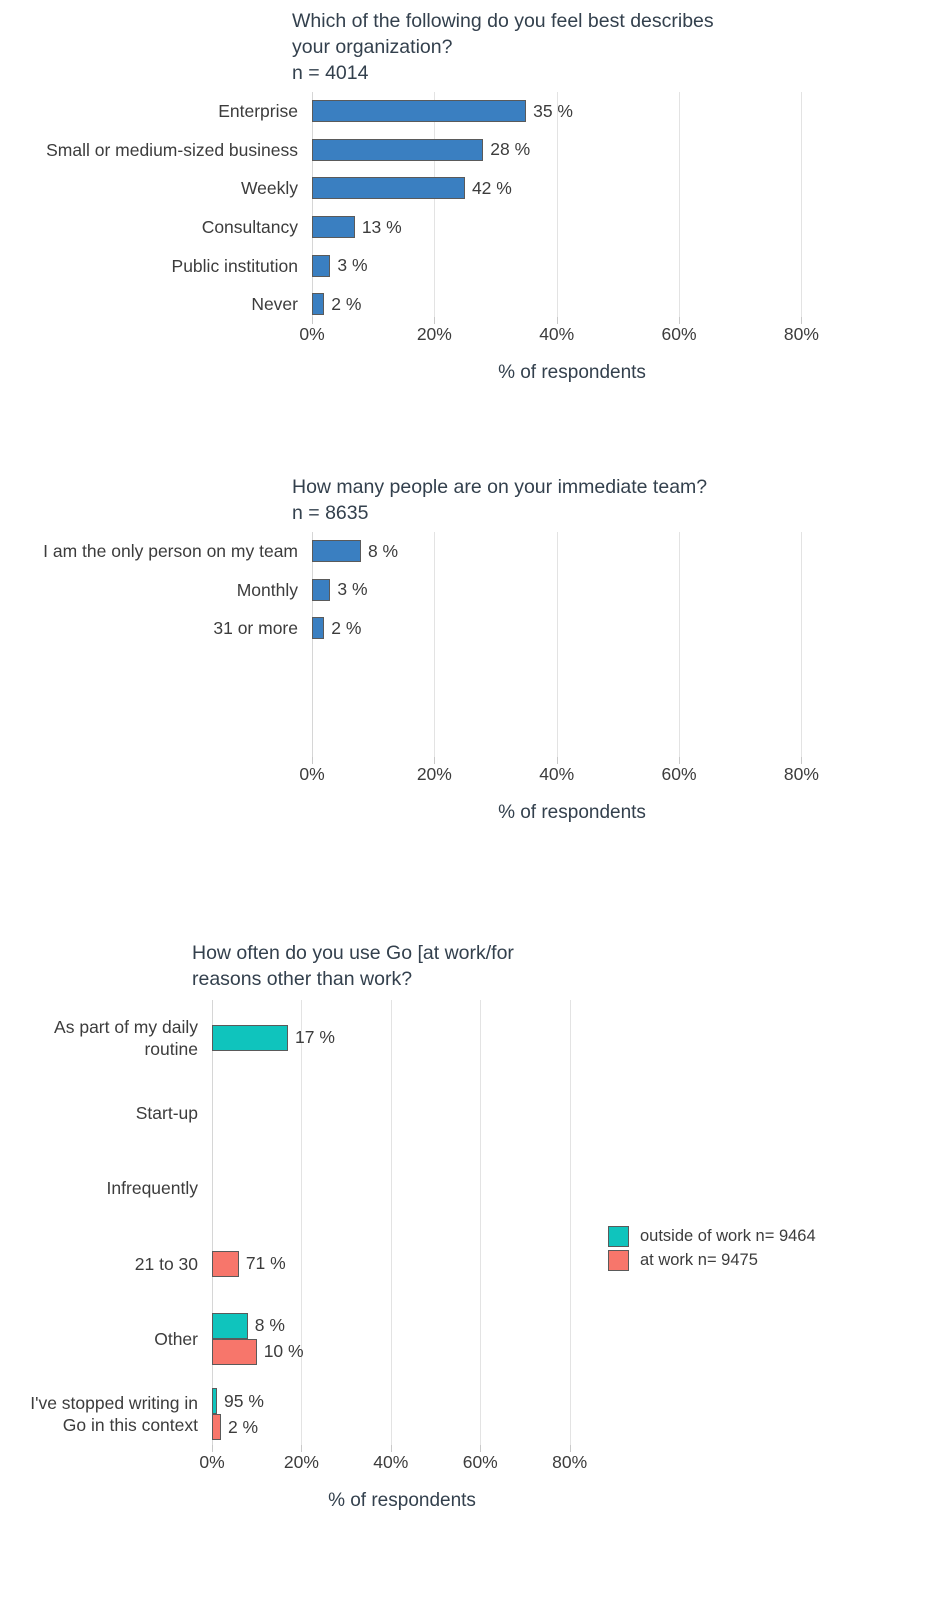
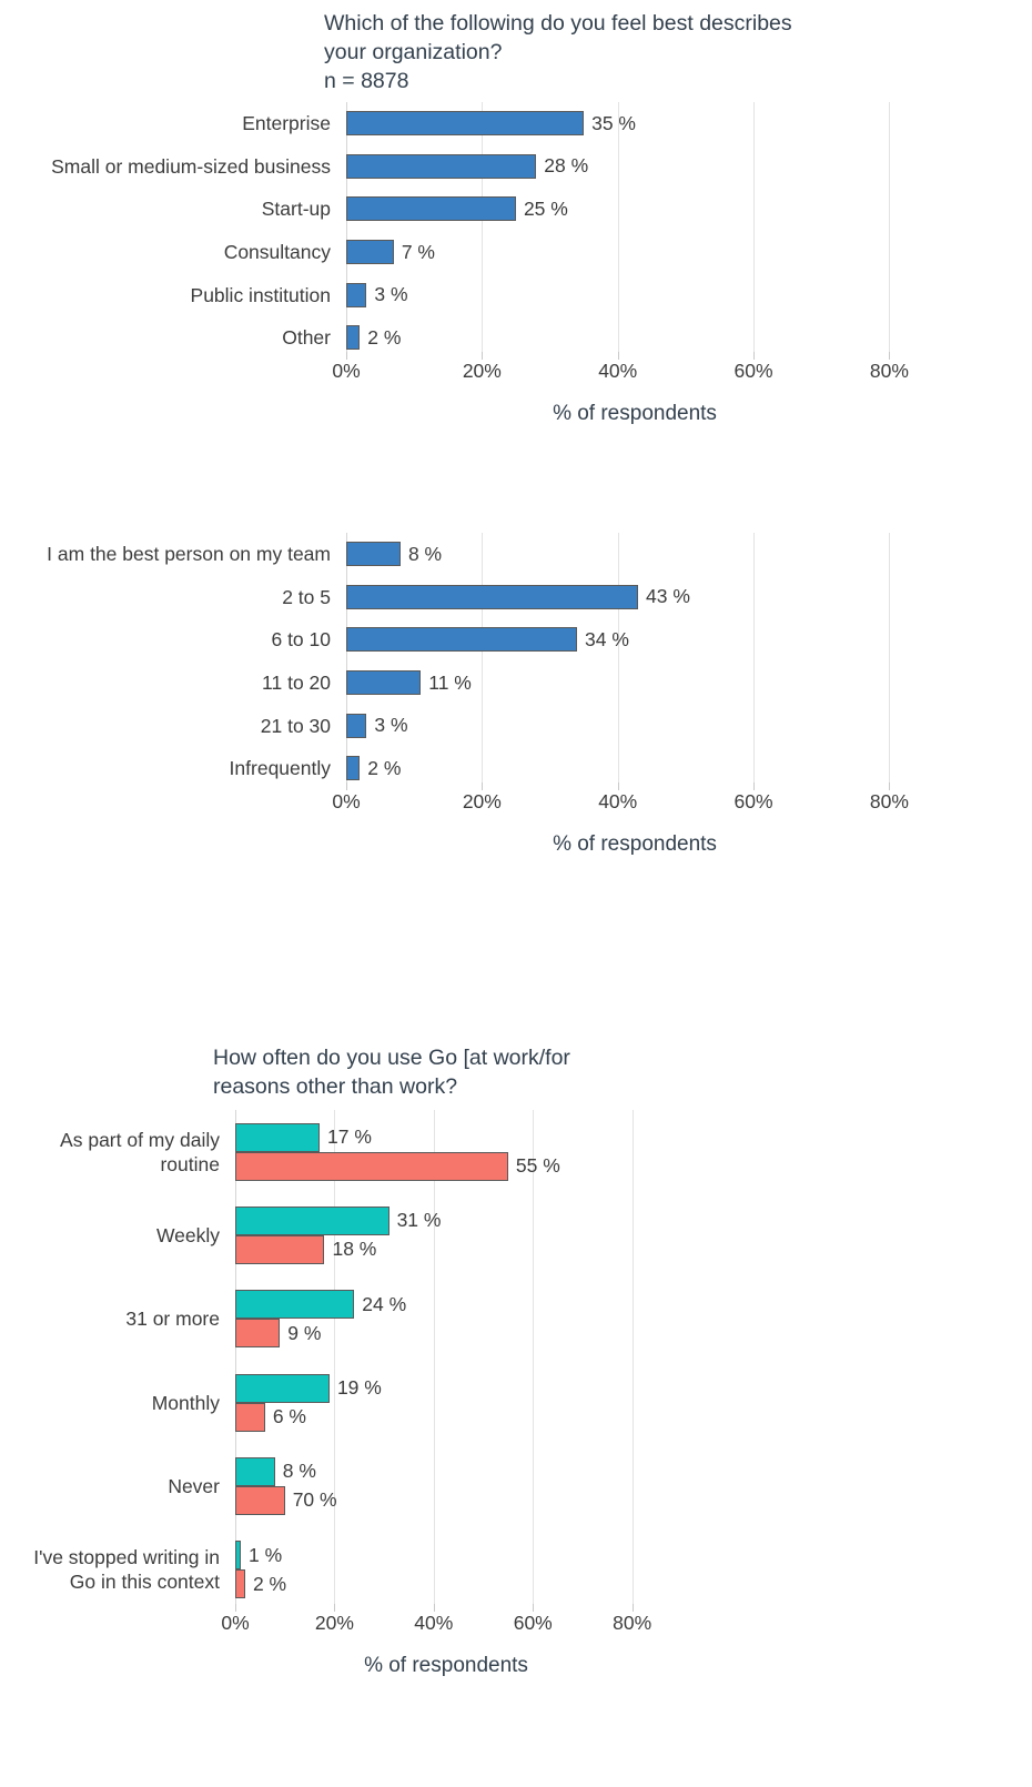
  Which of the following do you feel best describes
  your organization?
- n = 4014
+ n = 8878
  Enterprise
  35 %
  Small or medium-sized business
  28 %
- Weekly
+ Start-up
- 42 %
+ 25 %
  Consultancy
- 13 %
+ 7 %
  Public institution
  3 %
- Never
+ Other
  2 %
  0%
  20%
  40%
  60%
  80%
  % of respondents
- How many people are on your immediate team?
- n = 8635
- I am the only person on my team
+ I am the best person on my team
  8 %
+ 2 to 5
+ 43 %
+ 6 to 10
+ 34 %
+ 11 to 20
+ 11 %
- Monthly
+ 21 to 30
  3 %
- 31 or more
+ Infrequently
  2 %
  0%
  20%
  40%
  60%
  80%
  % of respondents
  How often do you use Go [at work/for
  reasons other than work?
  As part of my daily
  routine
  17 %
+ 55 %
- Start-up
+ Weekly
+ 31 %
+ 18 %
- Infrequently
+ 31 or more
+ 24 %
+ 9 %
- 21 to 30
+ Monthly
+ 19 %
- 71 %
+ 6 %
- Other
+ Never
  8 %
- 10 %
+ 70 %
  I've stopped writing in
  Go in this context
- 95 %
+ 1 %
  2 %
  0%
  20%
  40%
  60%
  80%
  % of respondents
- outside of work n= 9464
- at work n= 9475
